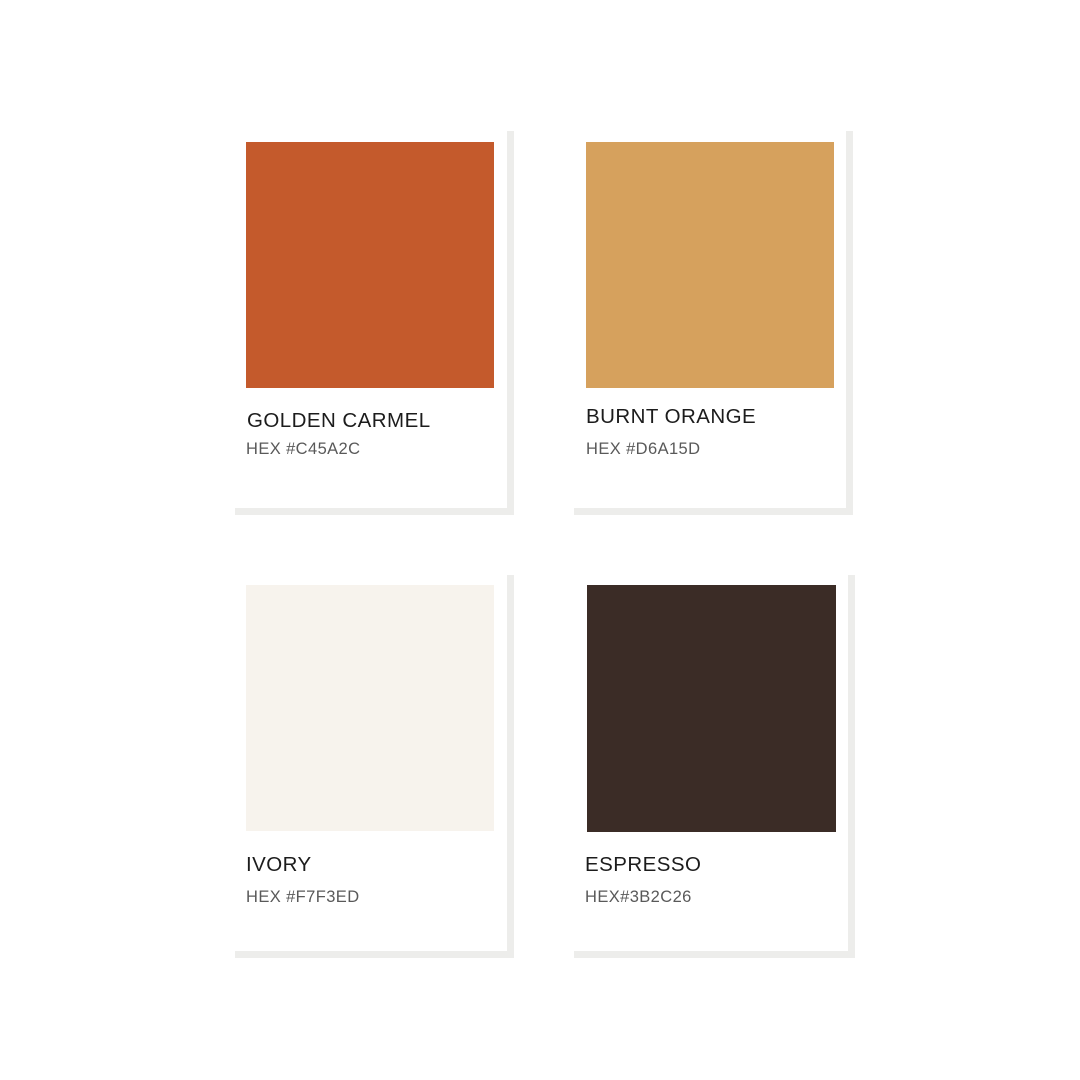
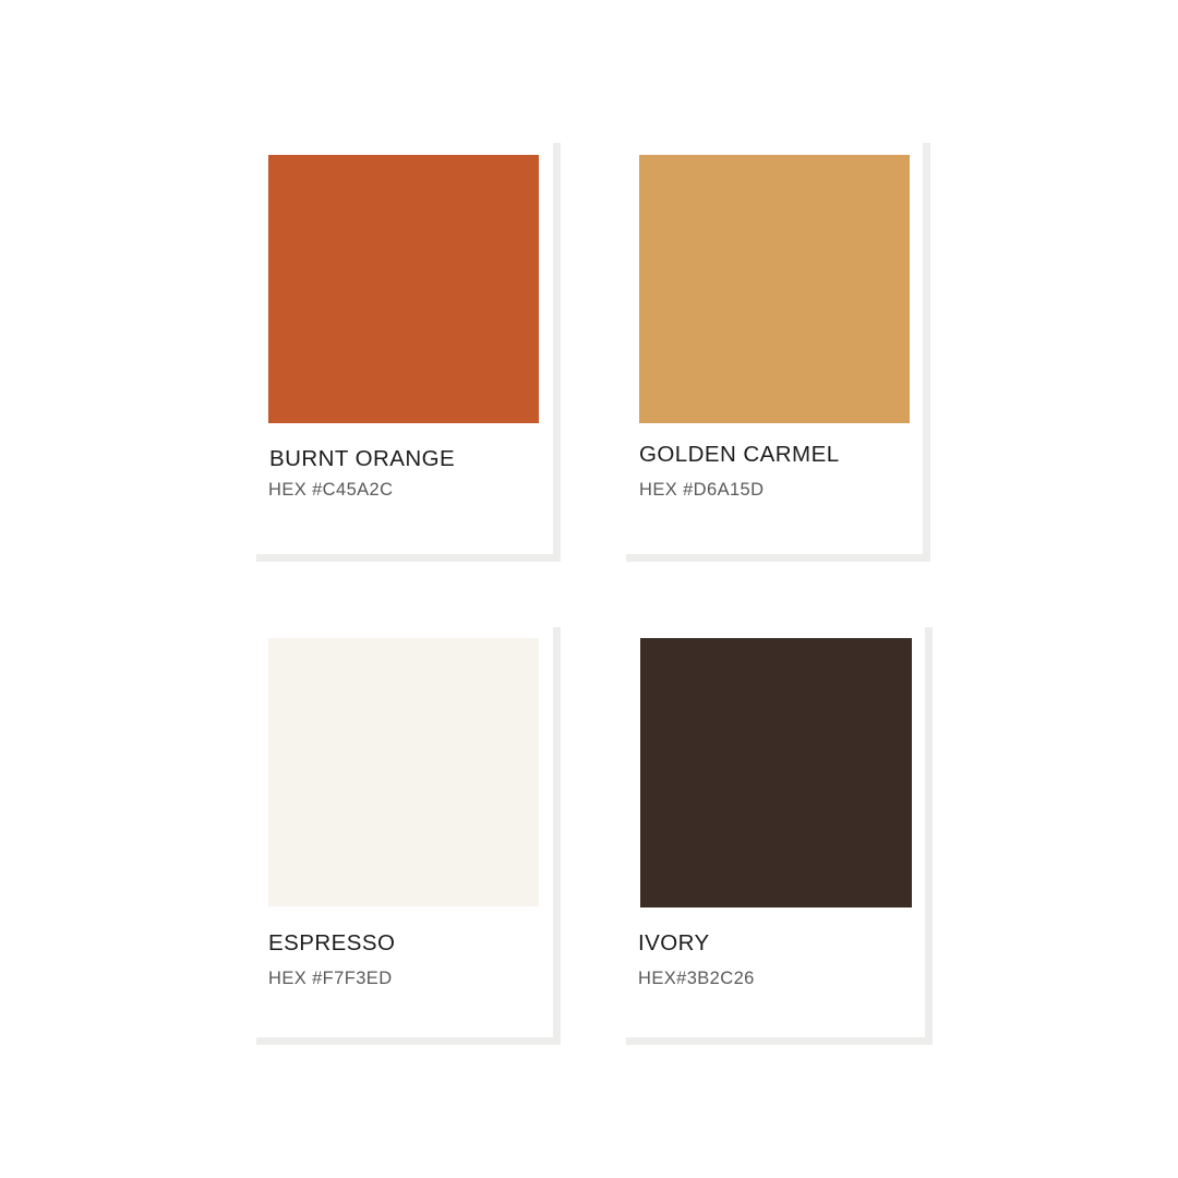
- GOLDEN CARMEL
+ BURNT ORANGE
  HEX #C45A2C
- BURNT ORANGE
+ GOLDEN CARMEL
  HEX #D6A15D
- IVORY
+ ESPRESSO
  HEX #F7F3ED
- ESPRESSO
+ IVORY
  HEX#3B2C26
